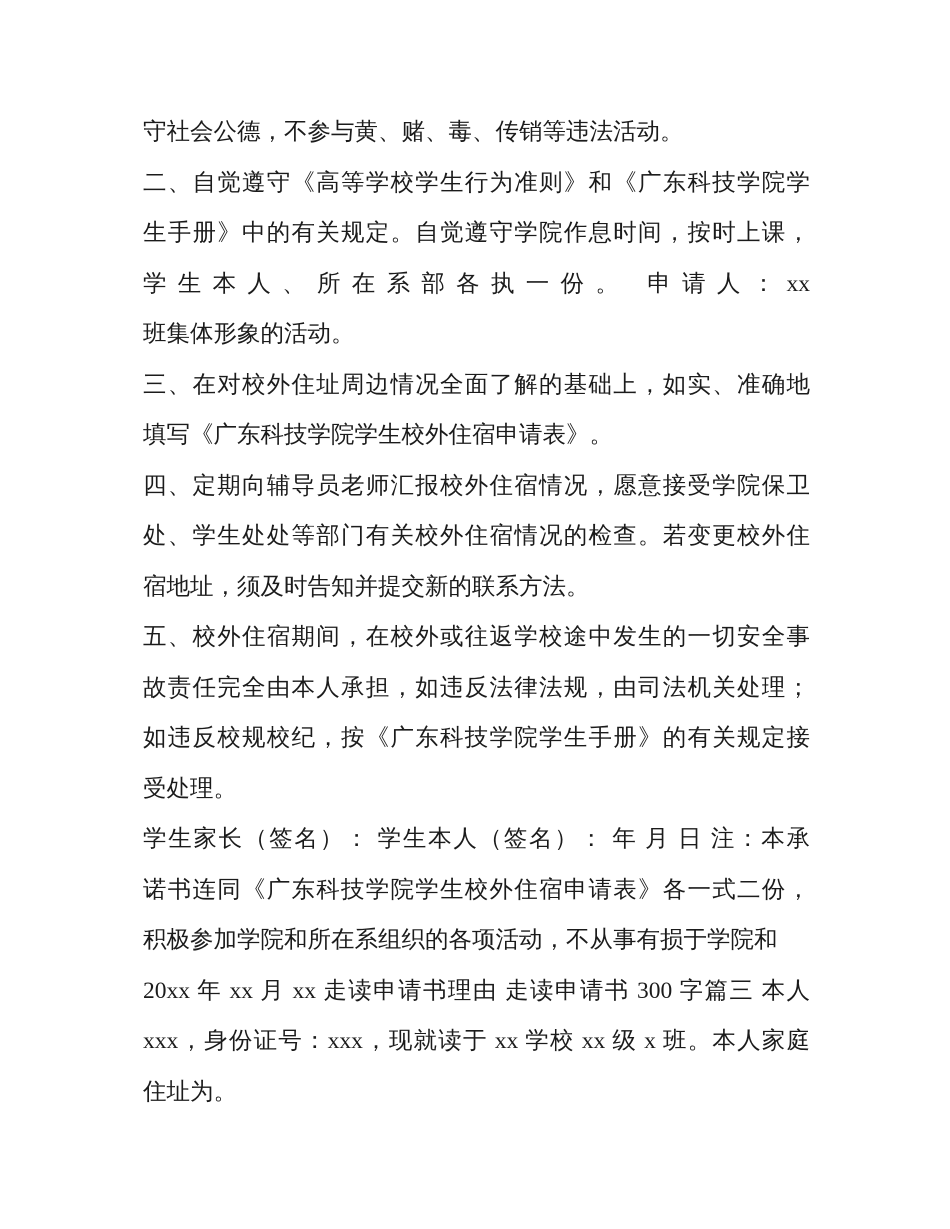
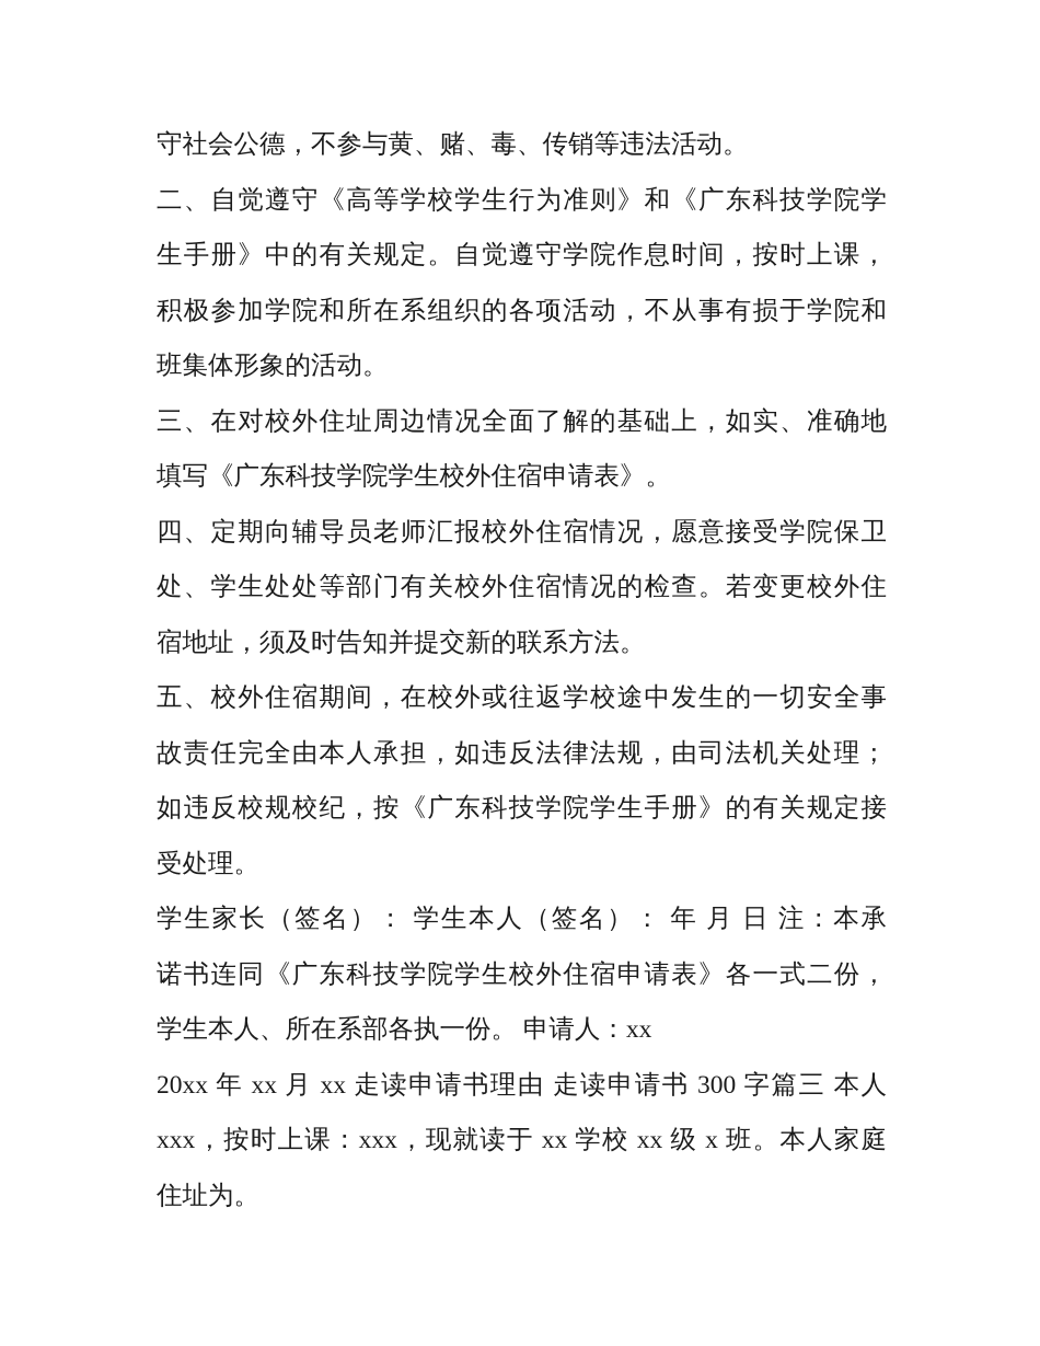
  守社会公德，不参与黄、赌、毒、传销等违法活动。
  二、自觉遵守《高等学校学生行为准则》和《广东科技学院学
  生手册》中的有关规定。自觉遵守学院作息时间，按时上课，
- 学生本人、所在系部各执一份。 申请人：xx
+ 积极参加学院和所在系组织的各项活动，不从事有损于学院和
  班集体形象的活动。
  三、在对校外住址周边情况全面了解的基础上，如实、准确地
  填写《广东科技学院学生校外住宿申请表》。
  四、定期向辅导员老师汇报校外住宿情况，愿意接受学院保卫
  处、学生处处等部门有关校外住宿情况的检查。若变更校外住
  宿地址，须及时告知并提交新的联系方法。
  五、校外住宿期间，在校外或往返学校途中发生的一切安全事
  故责任完全由本人承担，如违反法律法规，由司法机关处理；
  如违反校规校纪，按《广东科技学院学生手册》的有关规定接
  受处理。
  学生家长（签名）： 学生本人（签名）： 年 月 日 注：本承
  诺书连同《广东科技学院学生校外住宿申请表》各一式二份，
- 积极参加学院和所在系组织的各项活动，不从事有损于学院和
+ 学生本人、所在系部各执一份。 申请人：xx
  20xx 年 xx 月 xx 走读申请书理由 走读申请书 300 字篇三 本人
- xxx，身份证号：xxx，现就读于 xx 学校 xx 级 x 班。本人家庭
+ xxx，按时上课：xxx，现就读于 xx 学校 xx 级 x 班。本人家庭
  住址为。
